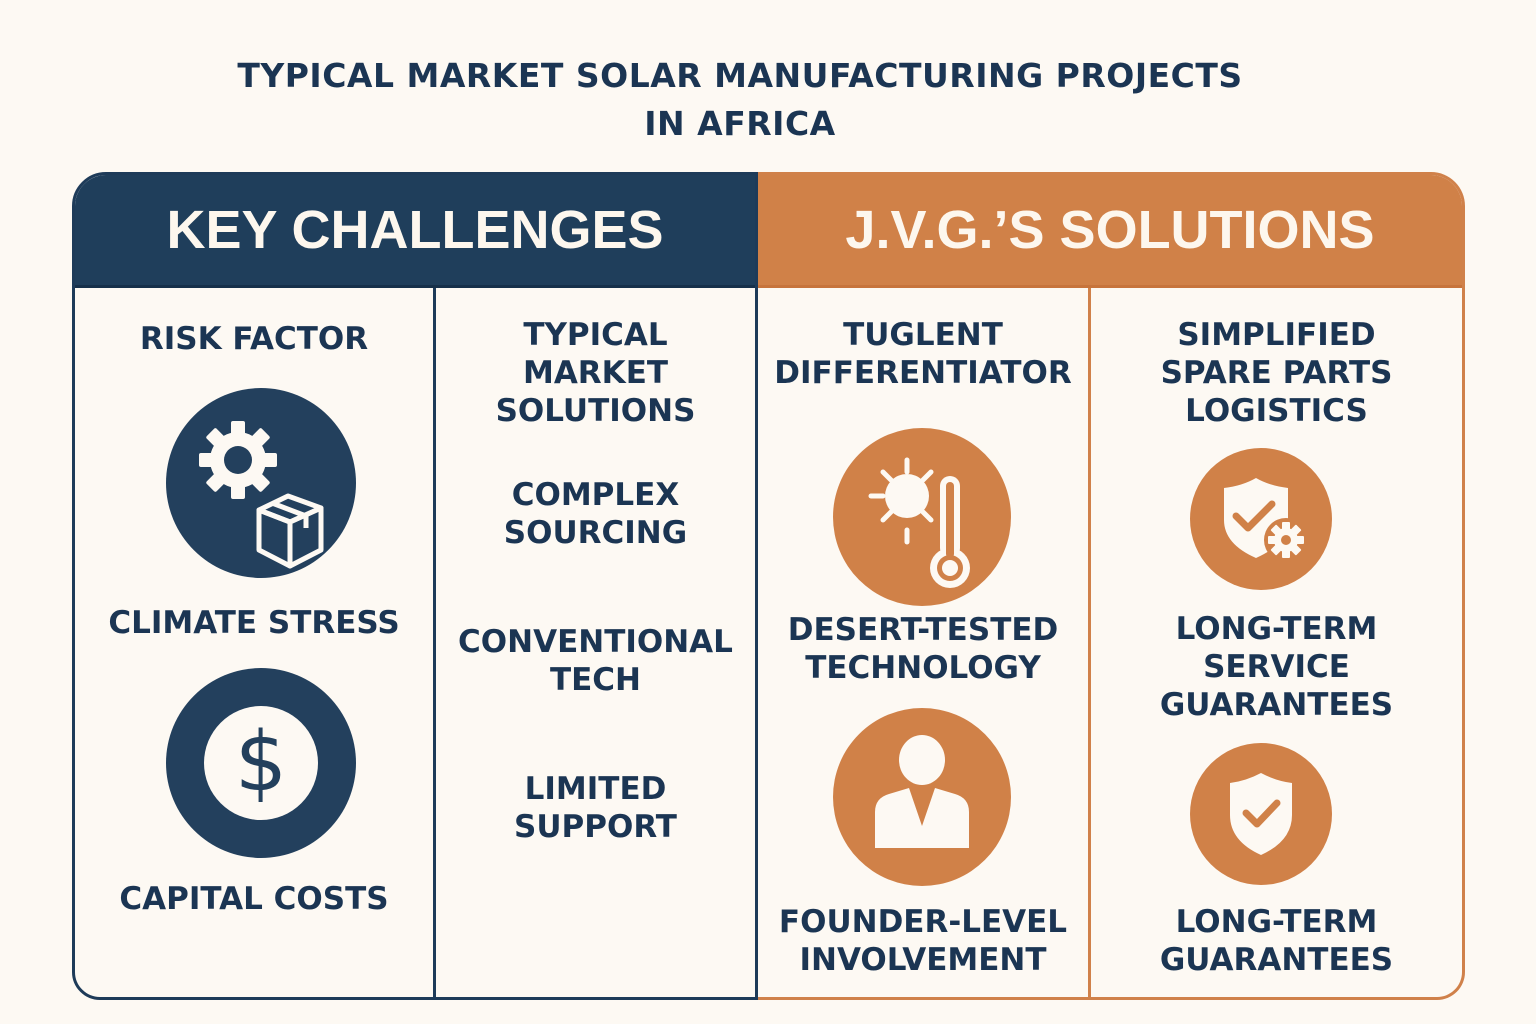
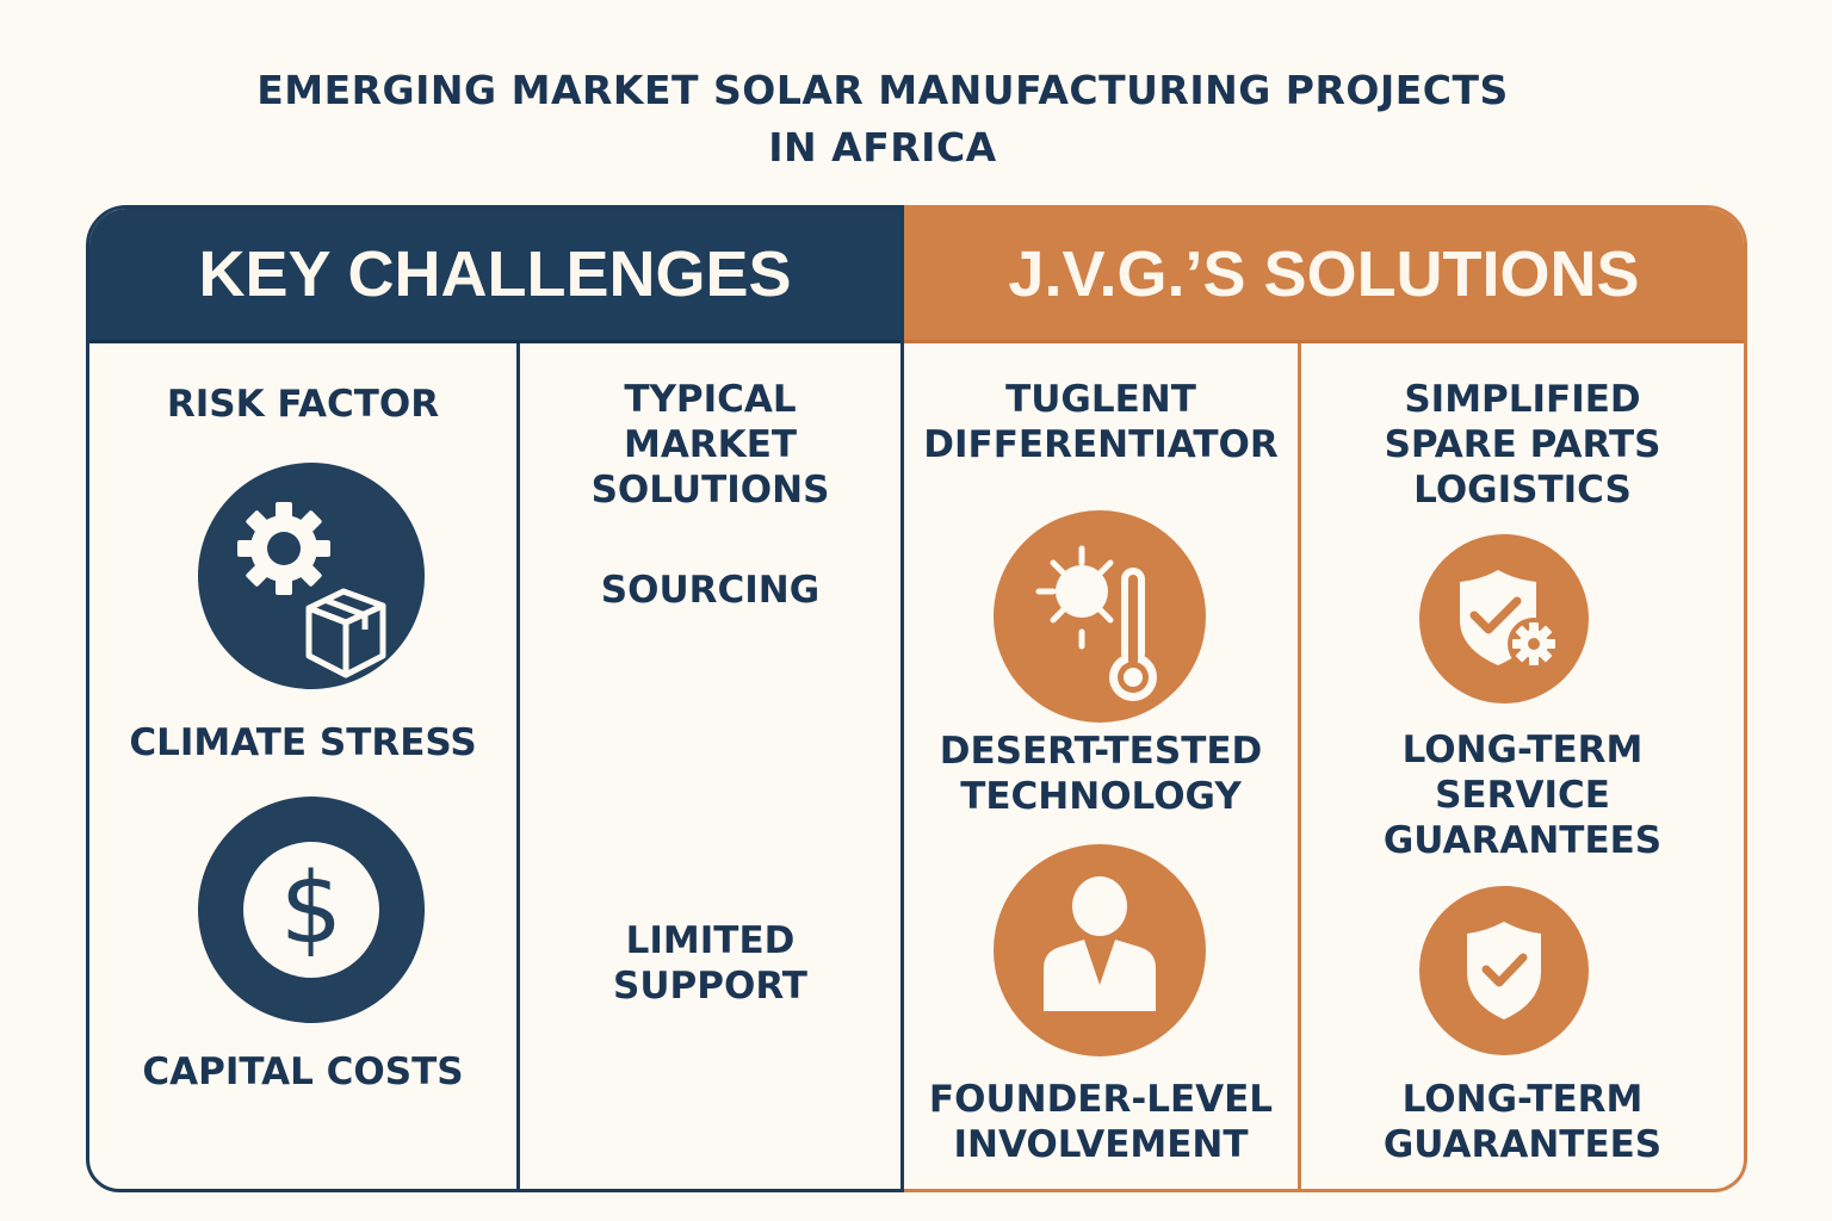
- TYPICAL MARKET SOLAR MANUFACTURING PROJECTS
+ EMERGING MARKET SOLAR MANUFACTURING PROJECTS
  IN AFRICA
  KEY CHALLENGES
  RISK FACTOR
  CLIMATE STRESS
  $
  CAPITAL COSTS
  TYPICAL
  MARKET
  SOLUTIONS
- COMPLEX
  SOURCING
- CONVENTIONAL
- TECH
  LIMITED
  SUPPORT
  J.V.G.’S SOLUTIONS
  TUGLENT
  DIFFERENTIATOR
  DESERT-TESTED
  TECHNOLOGY
  FOUNDER-LEVEL
  INVOLVEMENT
  SIMPLIFIED
  SPARE PARTS
  LOGISTICS
  LONG-TERM
  SERVICE
  GUARANTEES
  LONG-TERM
  GUARANTEES
